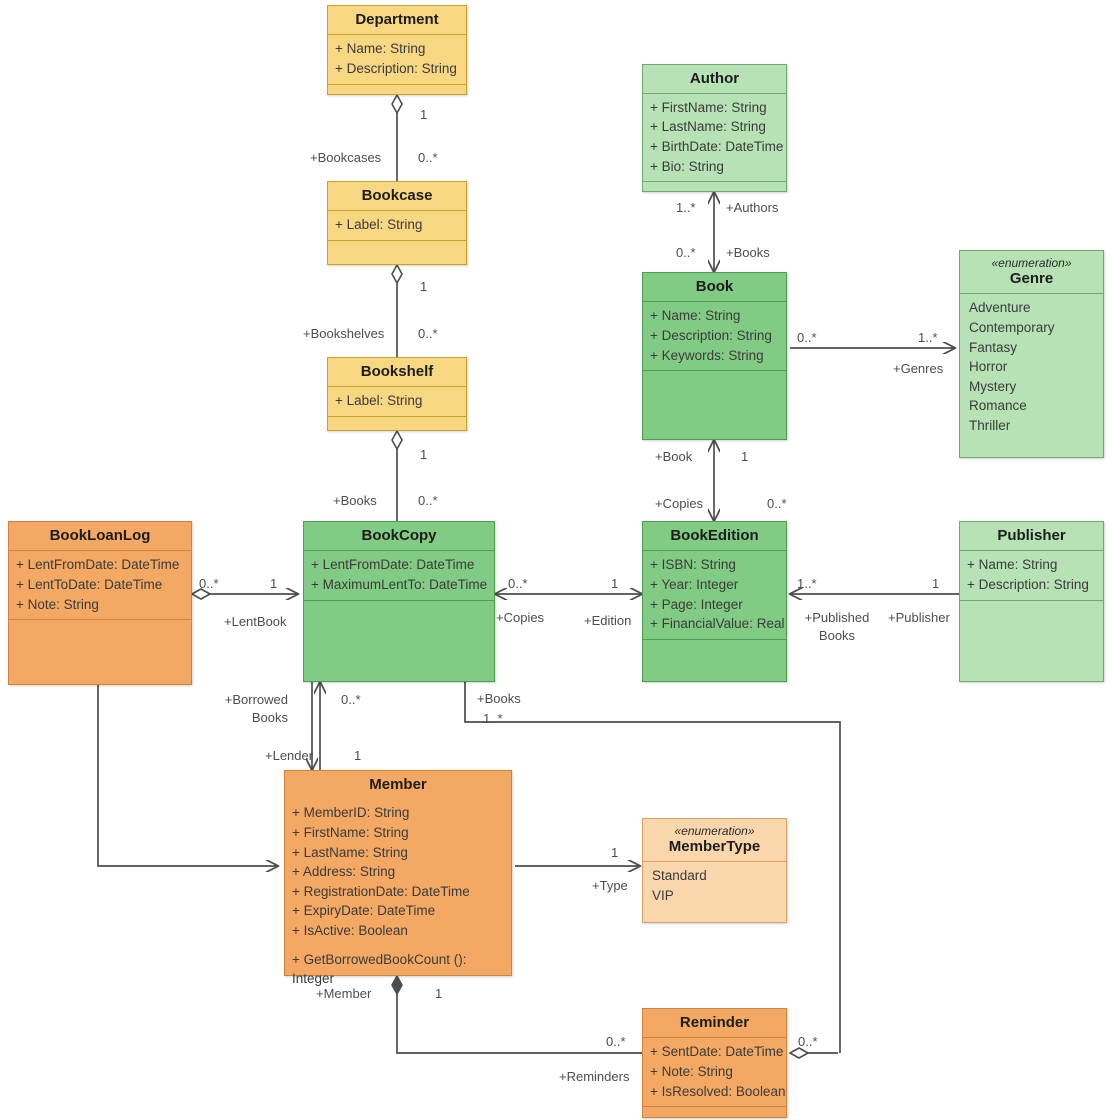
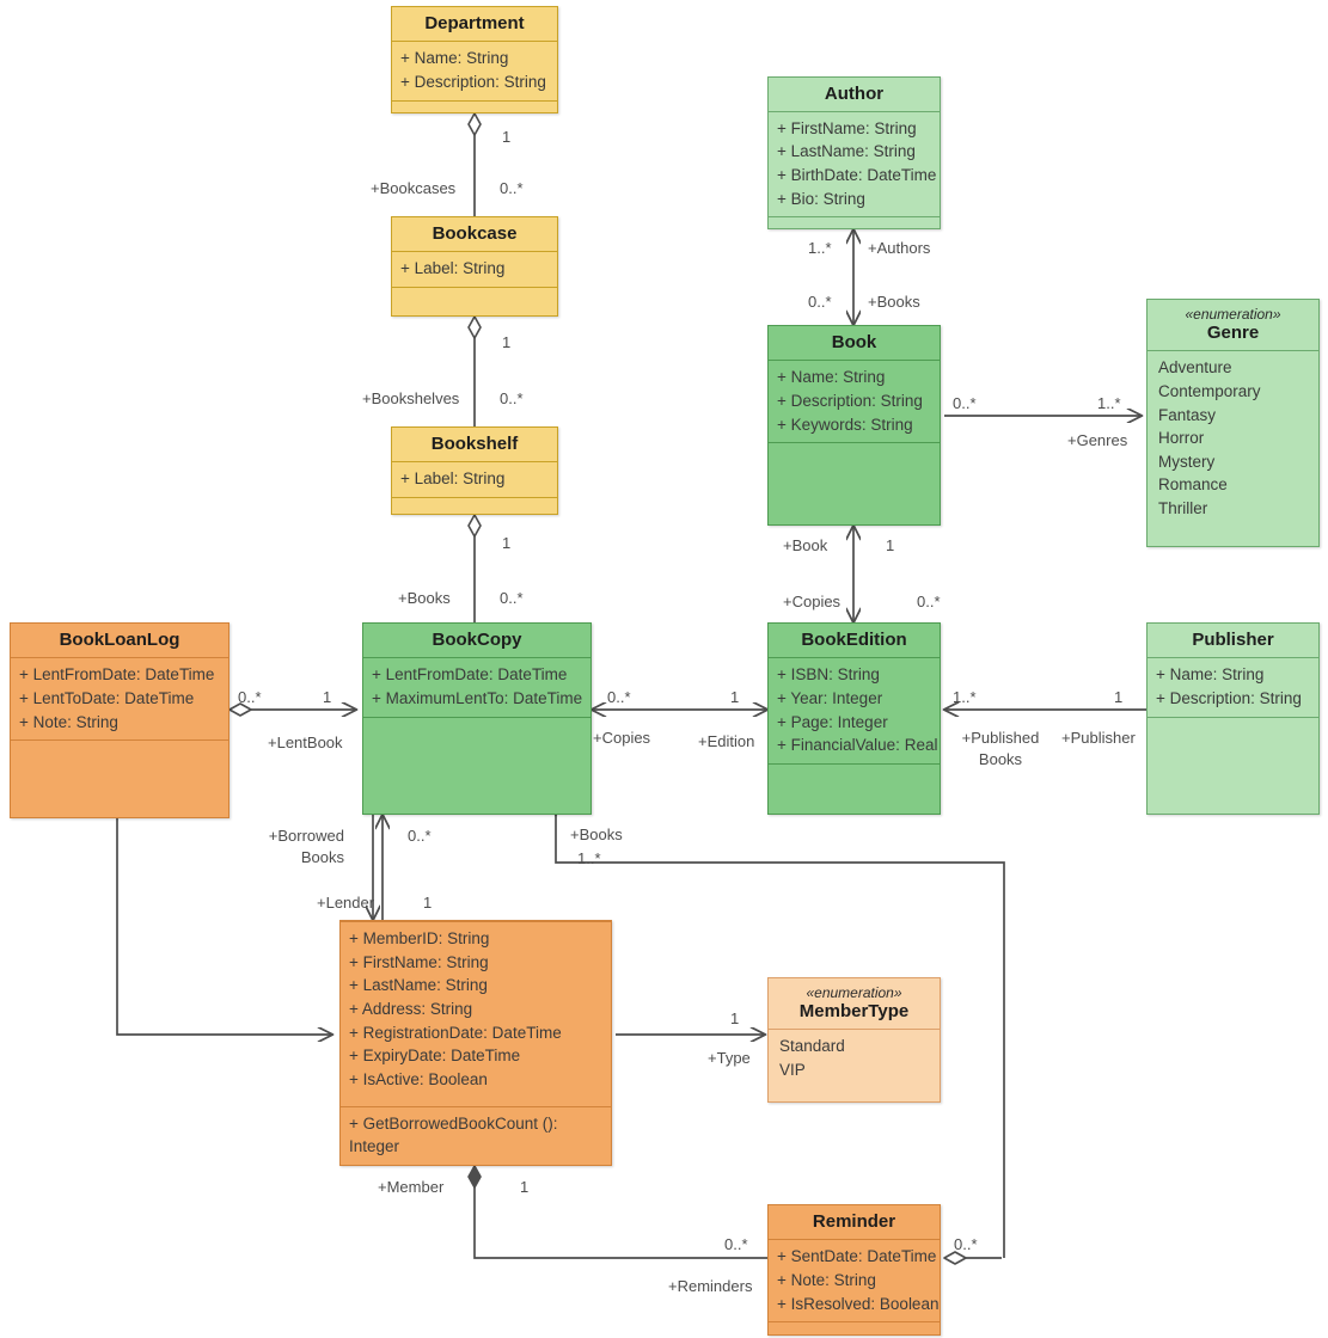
  Department
  + Name: String
  + Description: String
  Bookcase
  + Label: String
  Bookshelf
  + Label: String
  Author
  + FirstName: String
  + LastName: String
  + BirthDate: DateTime
  + Bio: String
  Book
  + Name: String
  + Description: String
  + Keywords: String
  «enumeration»
  Genre
  Adventure
  Contemporary
  Fantasy
  Horror
  Mystery
  Romance
  Thriller
  BookLoanLog
  + LentFromDate: DateTime
  + LentToDate: DateTime
  + Note: String
  BookCopy
  + LentFromDate: DateTime
  + MaximumLentTo: DateTime
  BookEdition
  + ISBN: String
  + Year: Integer
  + Page: Integer
  + FinancialValue: Real
  Publisher
  + Name: String
  + Description: String
- Member
  + MemberID: String
  + FirstName: String
  + LastName: String
  + Address: String
  + RegistrationDate: DateTime
  + ExpiryDate: DateTime
  + IsActive: Boolean
  + GetBorrowedBookCount (): Integer
  «enumeration»
  MemberType
  Standard
  VIP
  Reminder
  + SentDate: DateTime
  + Note: String
  + IsResolved: Boolean
  1
  +Bookcases
  0..*
  1
  +Bookshelves
  0..*
  1
  +Books
  0..*
  1..*
  +Authors
  0..*
  +Books
  0..*
  1..*
  +Genres
  +Book
  1
  +Copies
  0..*
  0..*
  1
  +LentBook
  0..*
  +Copies
  1
  +Edition
  1..*
  +Published
  Books
  1
  +Publisher
  +Borrowed
  Books
  0..*
  +Lender
  1
  +Books
  1..*
  1
  +Type
  +Member
  1
  0..*
  +Reminders
  0..*
